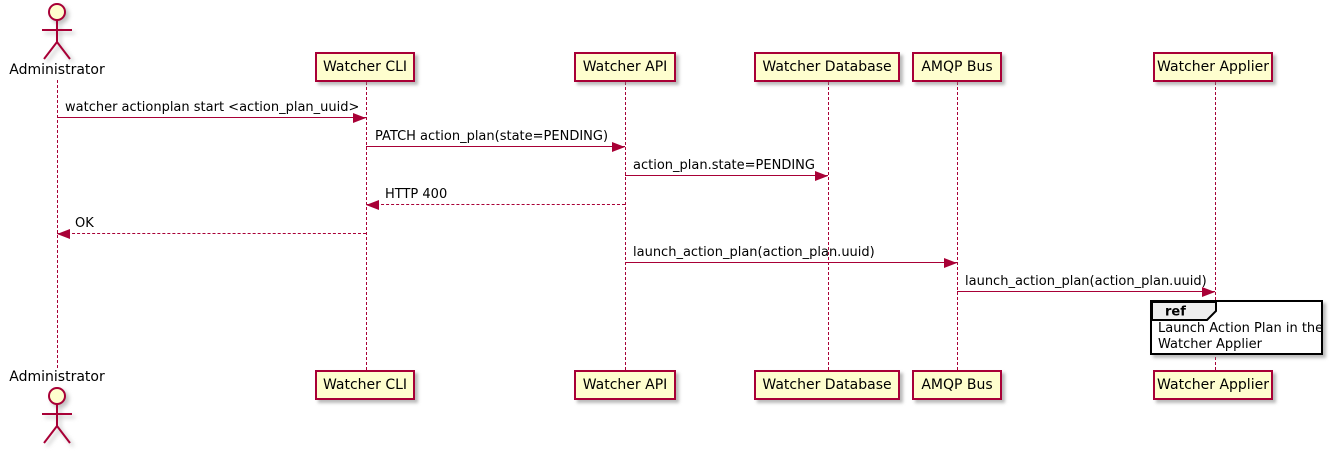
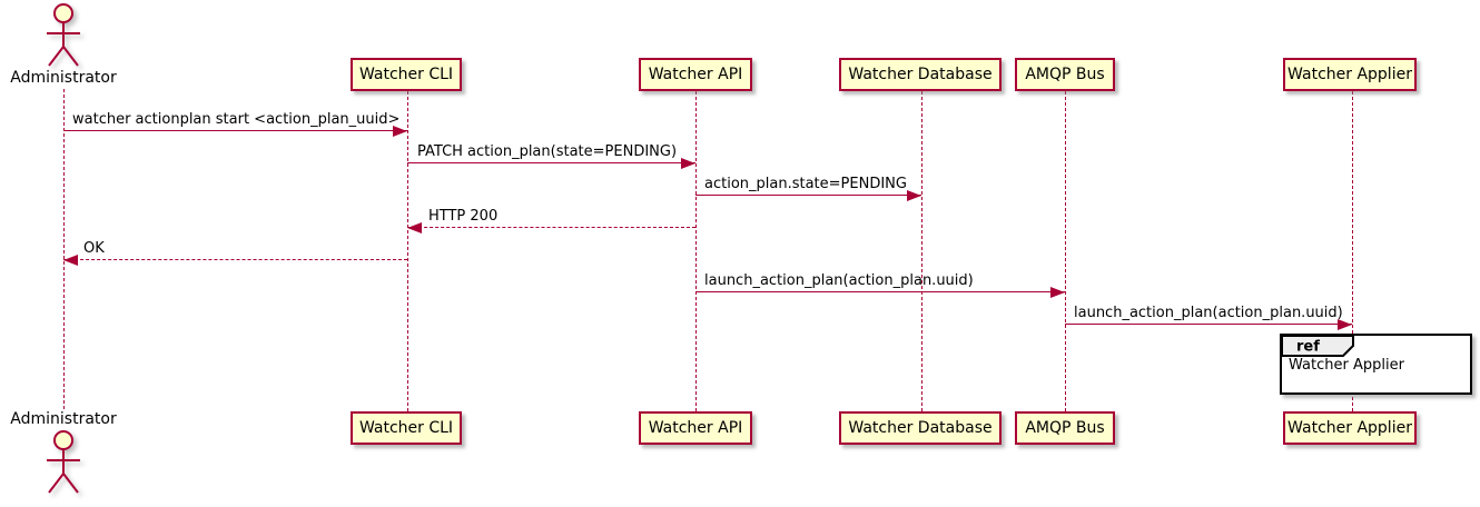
  Administrator
  Administrator
  Watcher CLI
  Watcher API
  Watcher Database
  AMQP Bus
  Watcher Applier
  Watcher CLI
  Watcher API
  Watcher Database
  AMQP Bus
  Watcher Applier
  watcher actionplan start <action_plan_uuid>
  PATCH action_plan(state=PENDING)
  action_plan.state=PENDING
- HTTP 400
+ HTTP 200
  OK
  launch_action_plan(action_plan.uuid)
  launch_action_plan(action_plan.uuid)
  ref
- Launch Action Plan in the
  Watcher Applier
